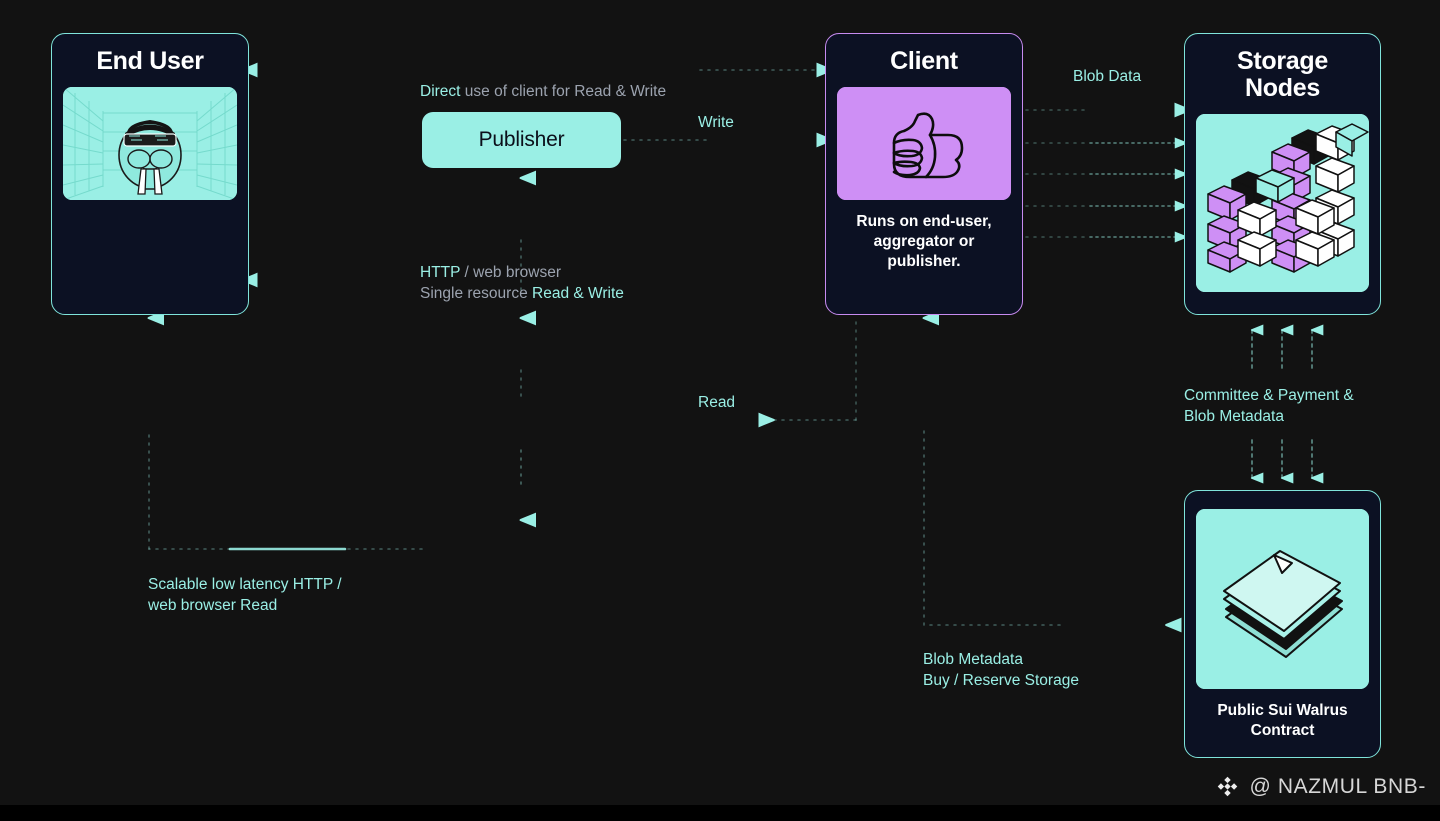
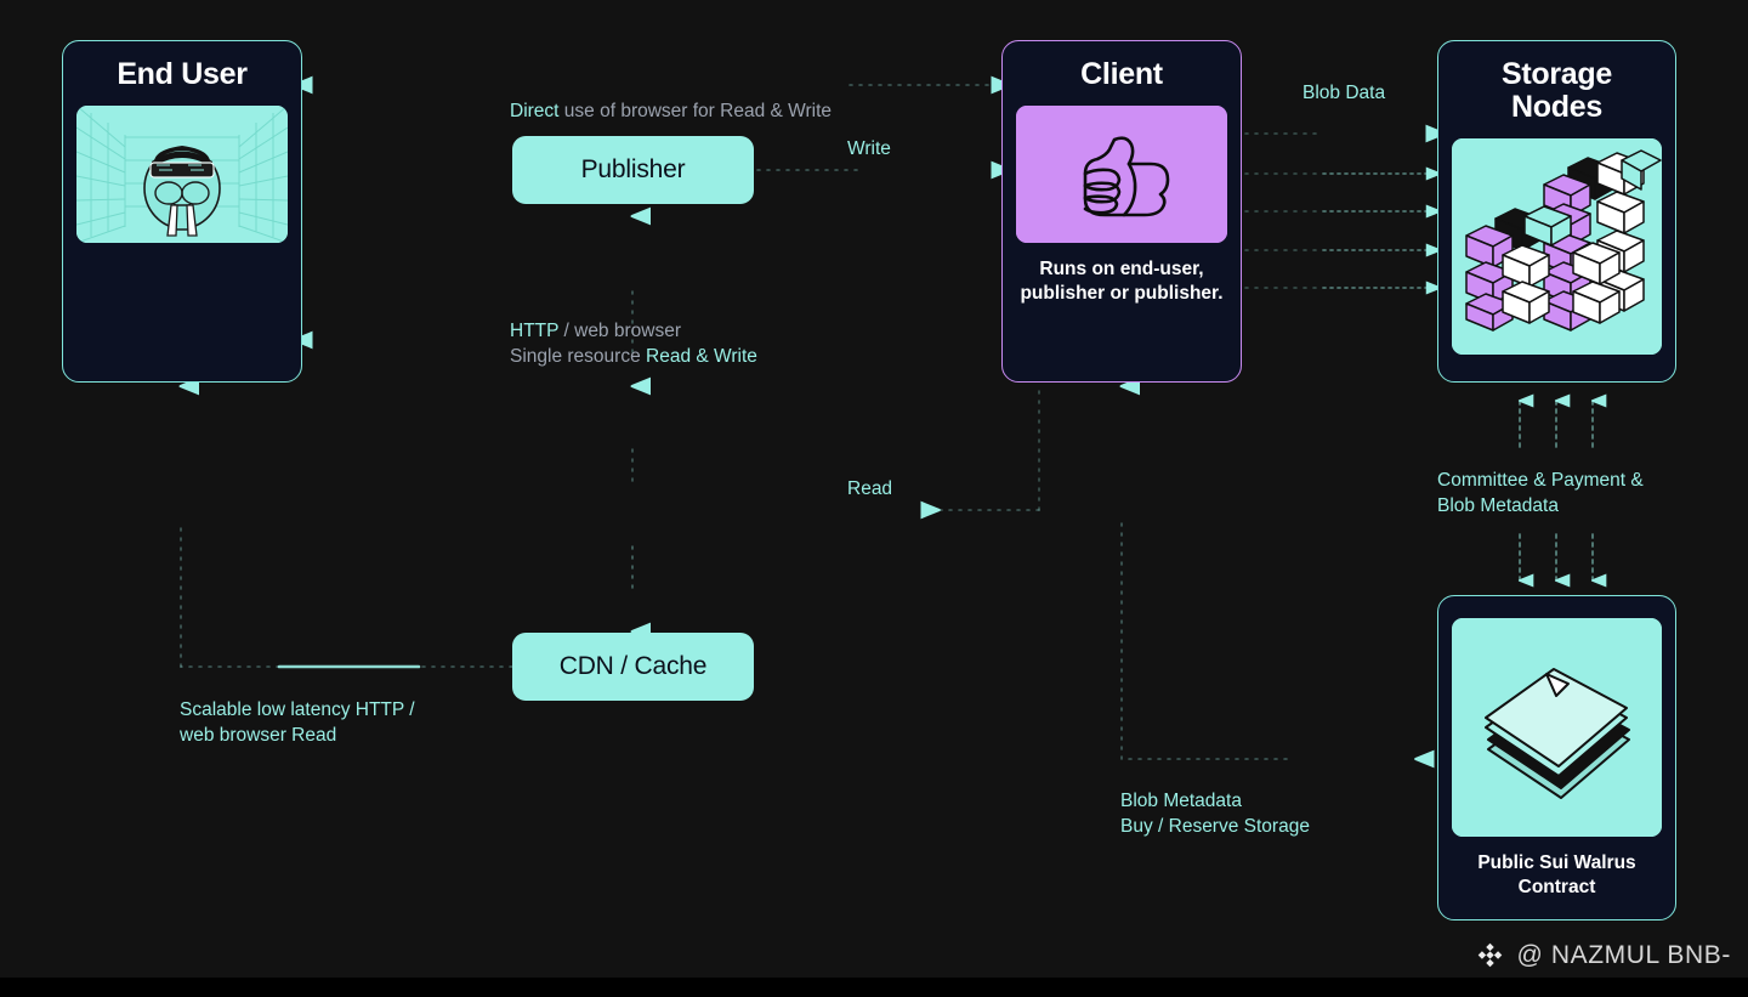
  End User
  Client
- Runs on end-user, aggregator or publisher.
+ Runs on end-user, publisher or publisher.
  Storage
  Nodes
  Public Sui Walrus
  Contract
  Publisher
+ CDN / Cache
- Direct use of client for Read & Write
+ Direct use of browser for Read & Write
  Write
  Blob Data
  HTTP / web browser
  Single resource Read & Write
  Read
  Committee & Payment &
  Blob Metadata
  Blob Metadata
  Buy / Reserve Storage
  Scalable low latency HTTP /
  web browser Read
  @ NAZMUL BNB-
